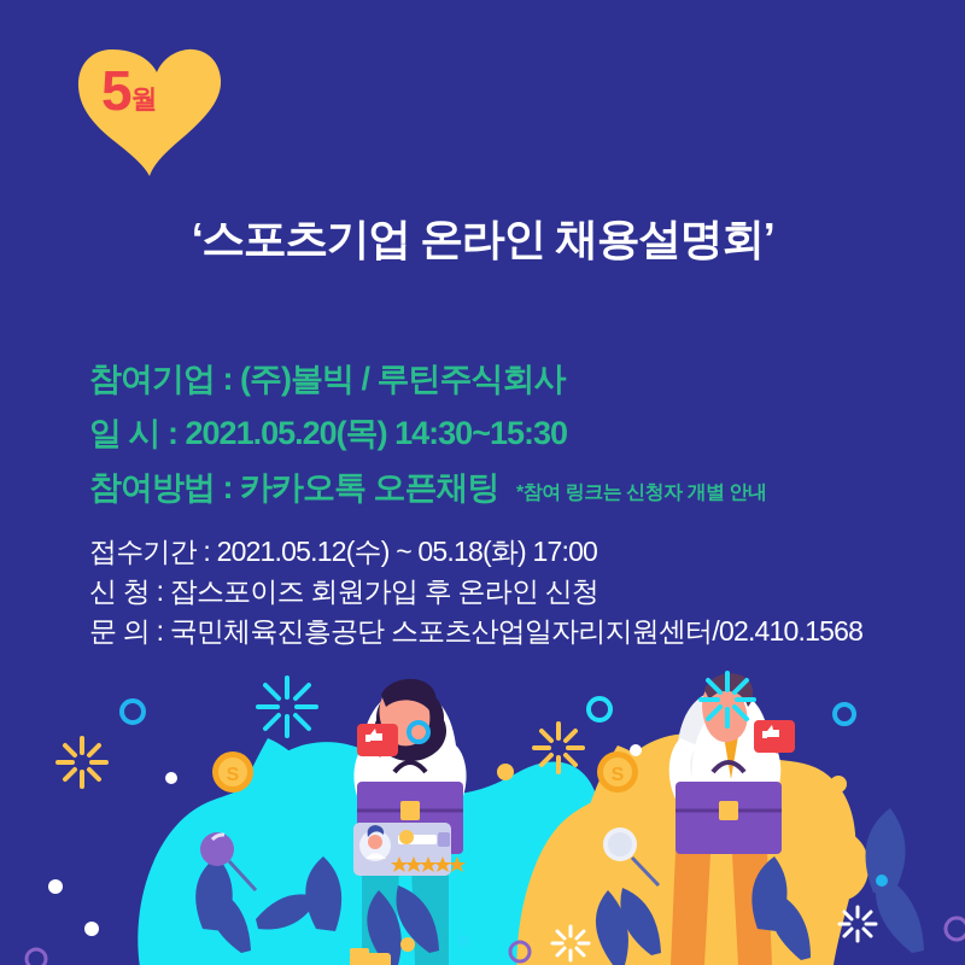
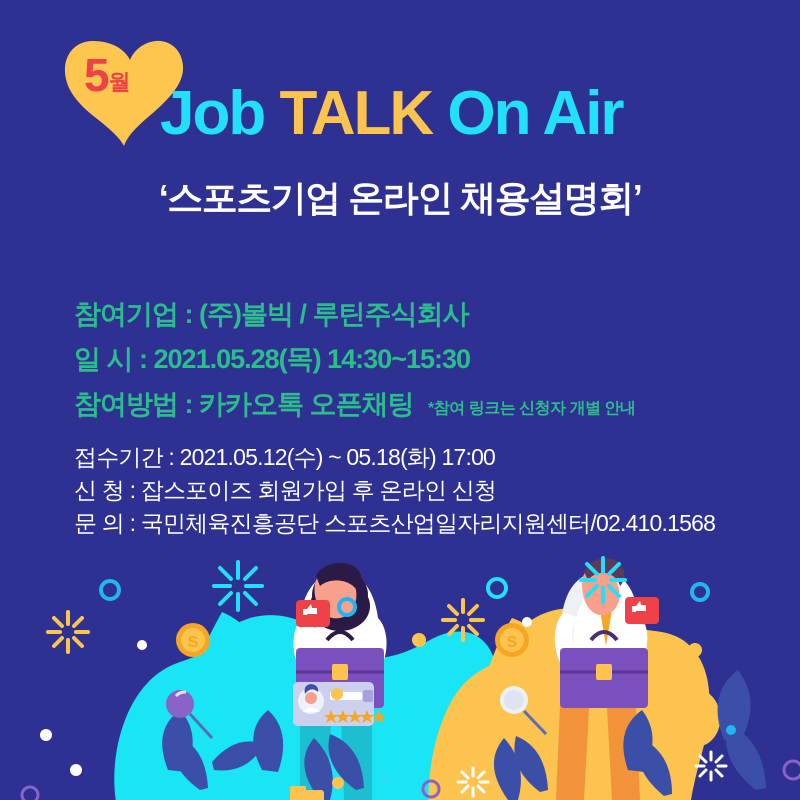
  S
  S
  5월
+ Job TALK On Air
  ‘스포츠기업 온라인 채용설명회’
  참여기업 : (주)볼빅 / 루틴주식회사
- 일 시 : 2021.05.20(목) 14:30~15:30
+ 일 시 : 2021.05.28(목) 14:30~15:30
  참여방법 : 카카오톡 오픈채팅 *참여 링크는 신청자 개별 안내
  접수기간 : 2021.05.12(수) ~ 05.18(화) 17:00
  신 청 : 잡스포이즈 회원가입 후 온라인 신청
  문 의 : 국민체육진흥공단 스포츠산업일자리지원센터/02.410.1568
